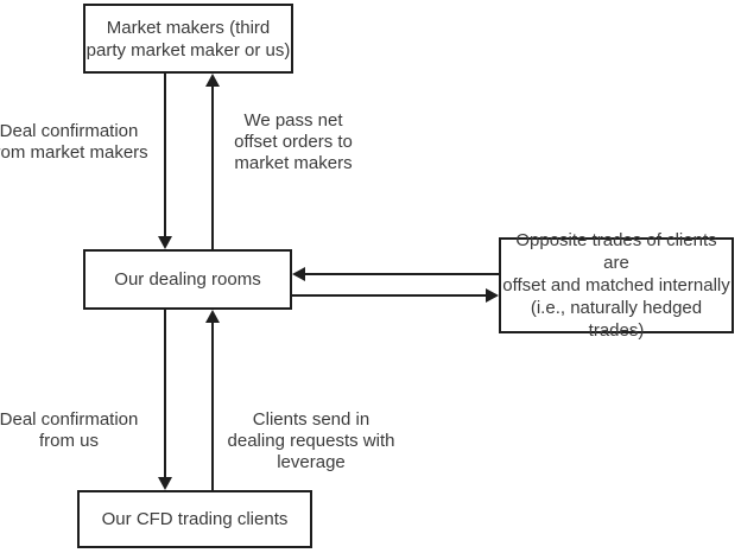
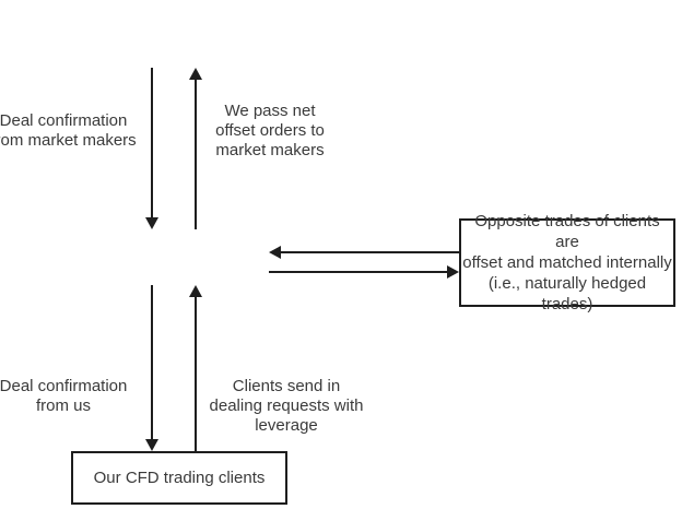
- Market makers (third
- party market maker or us)
- Our dealing rooms
  Our CFD trading clients
  Opposite trades of clients are
  offset and matched internally
  (i.e., naturally hedged trades)
  Deal confirmation
  om market makers
  We pass net
  offset orders to
  market makers
  Deal confirmation
  from us
  Clients send in
  dealing requests with
  leverage
